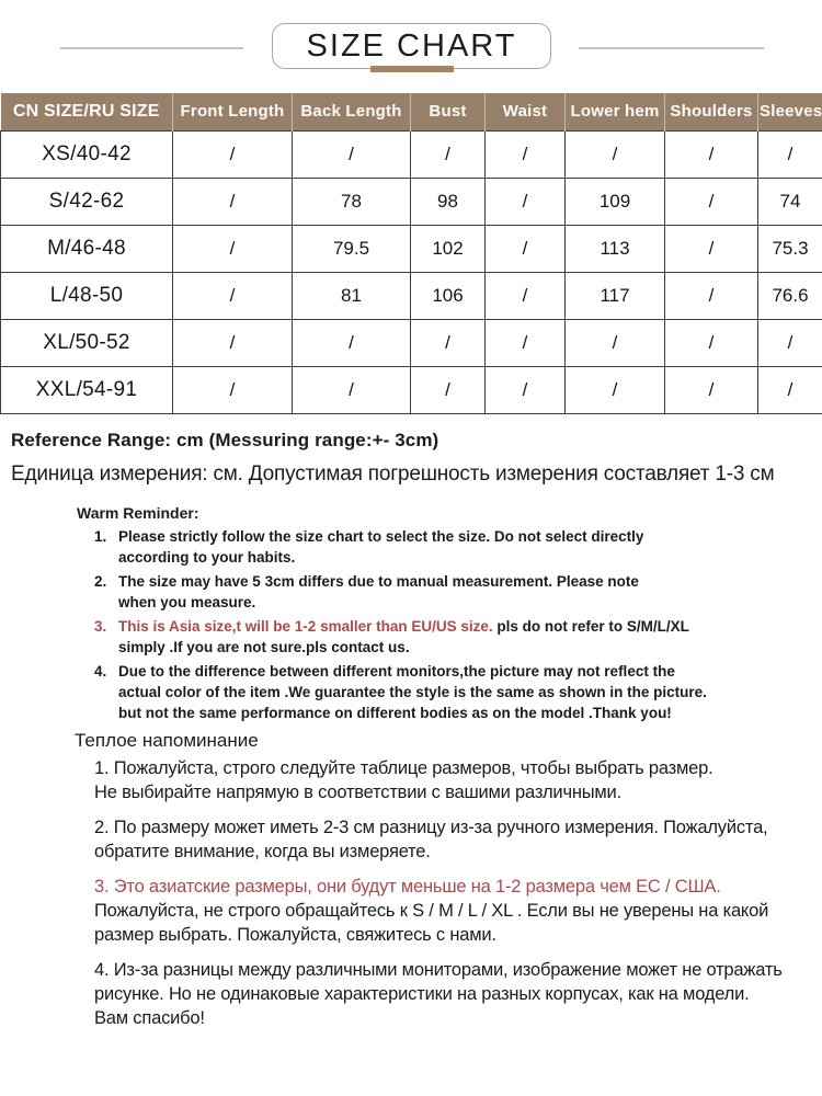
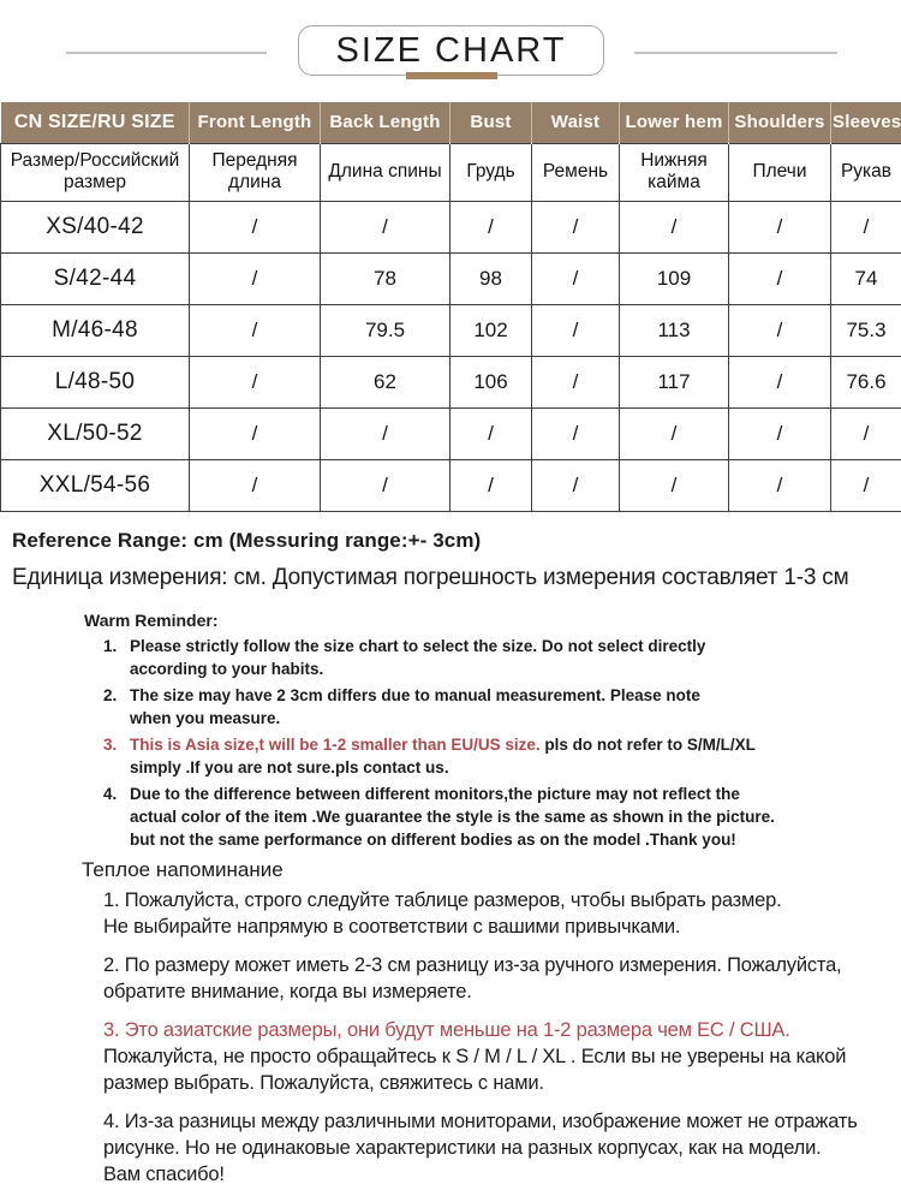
  SIZE CHART
  CN SIZE/RU SIZE	Front Length	Back Length	Bust	Waist	Lower hem	Shoulders	Sleeves
+ Размер/Российский размер	Передняя длина	Длина спины	Грудь	Ремень	Нижняя кайма	Плечи	Рукав
  XS/40-42	/	/	/	/	/	/	/
- S/42-62	/	78	98	/	109	/	74
+ S/42-44	/	78	98	/	109	/	74
  M/46-48	/	79.5	102	/	113	/	75.3
- L/48-50	/	81	106	/	117	/	76.6
+ L/48-50	/	62	106	/	117	/	76.6
  XL/50-52	/	/	/	/	/	/	/
- XXL/54-91	/	/	/	/	/	/	/
+ XXL/54-56	/	/	/	/	/	/	/
  Reference Range: cm (Messuring range:+- 3cm)
  Единица измерения: см. Допустимая погрешность измерения составляет 1-3 см
  Warm Reminder:
  1.
  Please strictly follow the size chart to select the size. Do not select directly
  according to your habits.
  2.
- The size may have 5 3cm differs due to manual measurement. Please note
+ The size may have 2 3cm differs due to manual measurement. Please note
  when you measure.
  3.
  This is Asia size,t will be 1-2 smaller than EU/US size. pls do not refer to S/M/L/XL
  simply .If you are not sure.pls contact us.
  4.
  Due to the difference between different monitors,the picture may not reflect the
  actual color of the item .We guarantee the style is the same as shown in the picture.
  but not the same performance on different bodies as on the model .Thank you!
  Теплое напоминание
  1. Пожалуйста, строго следуйте таблице размеров, чтобы выбрать размер.
- Не выбирайте напрямую в соответствии с вашими различными.
+ Не выбирайте напрямую в соответствии с вашими привычками.
  2. По размеру может иметь 2-3 см разницу из-за ручного измерения. Пожалуйста,
  обратите внимание, когда вы измеряете.
  3. Это азиатские размеры, они будут меньше на 1-2 размера чем ЕС / США.
- Пожалуйста, не строго обращайтесь к S / M / L / XL . Если вы не уверены на какой
+ Пожалуйста, не просто обращайтесь к S / M / L / XL . Если вы не уверены на какой
  размер выбрать. Пожалуйста, свяжитесь с нами.
  4. Из-за разницы между различными мониторами, изображение может не отражать
  рисунке. Но не одинаковые характеристики на разных корпусах, как на модели.
  Вам спасибо!
